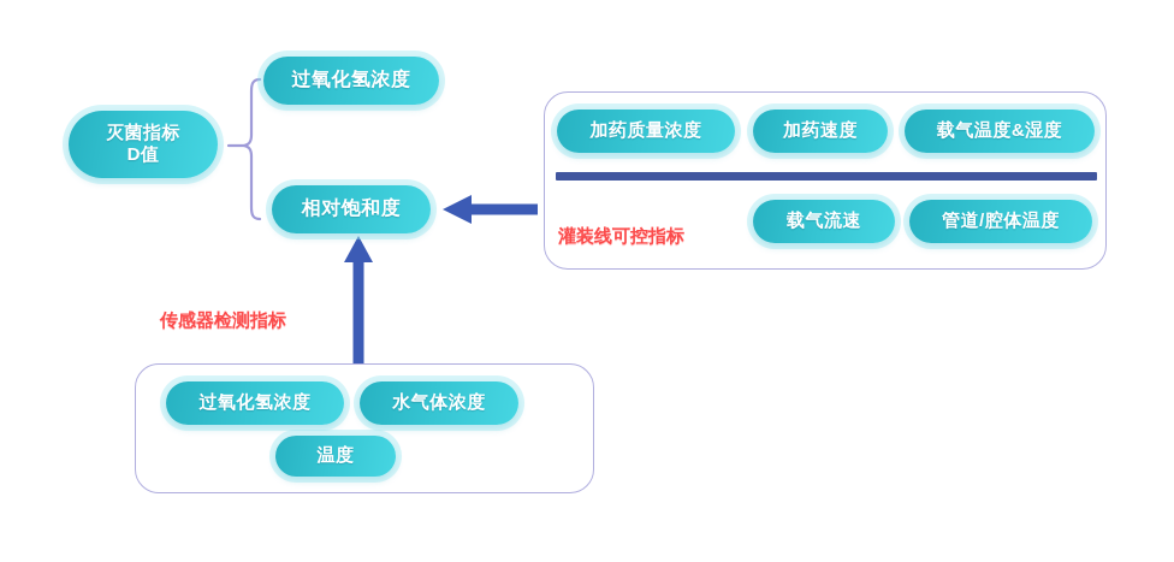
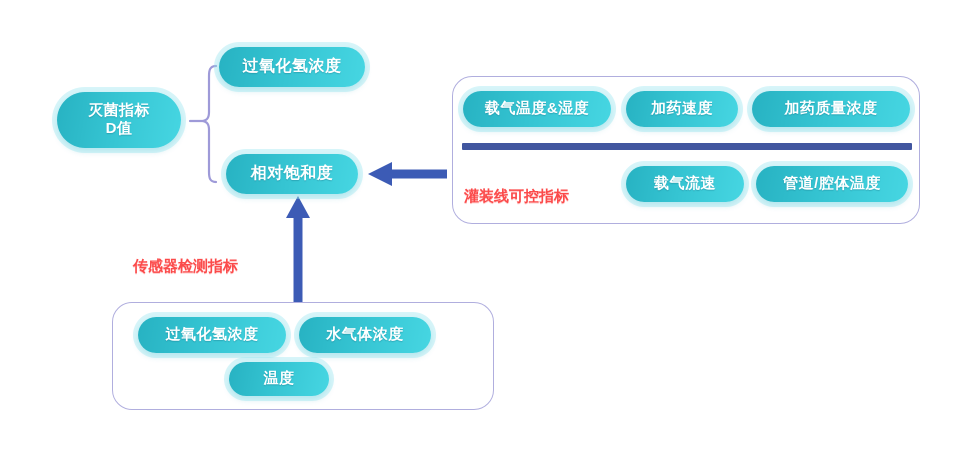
  灭菌指标
  D值
  过氧化氢浓度
  相对饱和度
- 加药质量浓度
+ 载气温度&湿度
  加药速度
- 载气温度&湿度
+ 加药质量浓度
  载气流速
  管道/腔体温度
  灌装线可控指标
  过氧化氢浓度
  水气体浓度
  温度
  传感器检测指标
